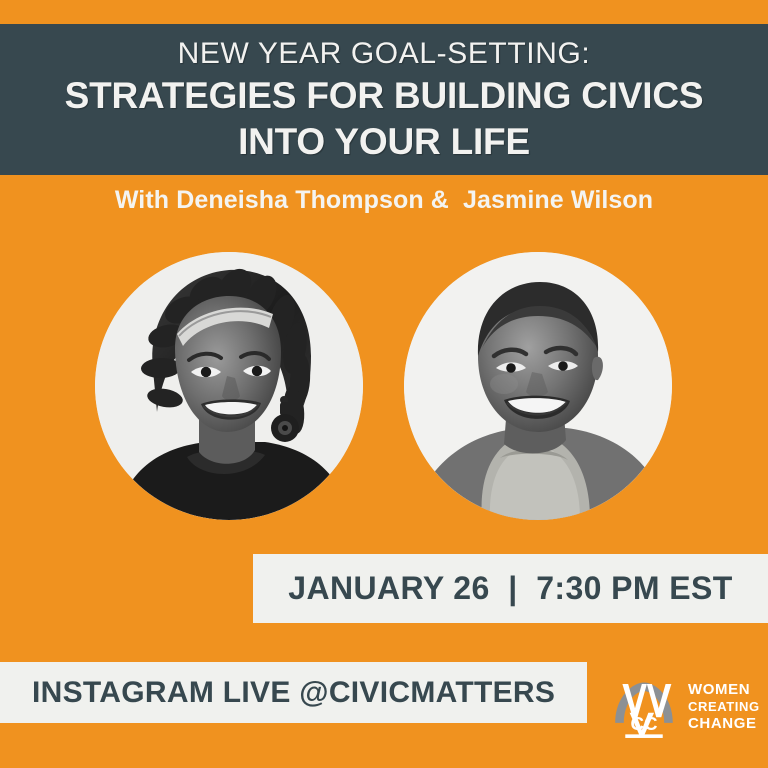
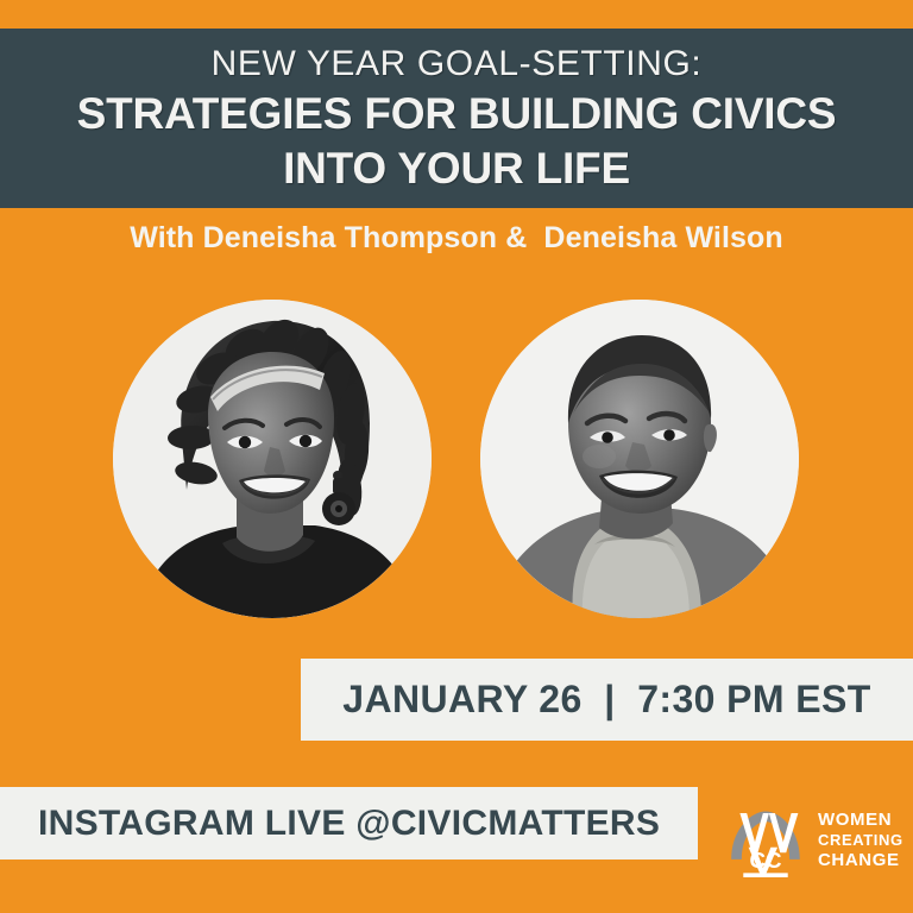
  NEW YEAR GOAL-SETTING:
  STRATEGIES FOR BUILDING CIVICS
  INTO YOUR LIFE
- With Deneisha Thompson & Jasmine Wilson
+ With Deneisha Thompson & Deneisha Wilson
  JANUARY 26 | 7:30 PM EST
  INSTAGRAM LIVE @CIVICMATTERS
  CC
  WOMEN
  CREATING
  CHANGE
